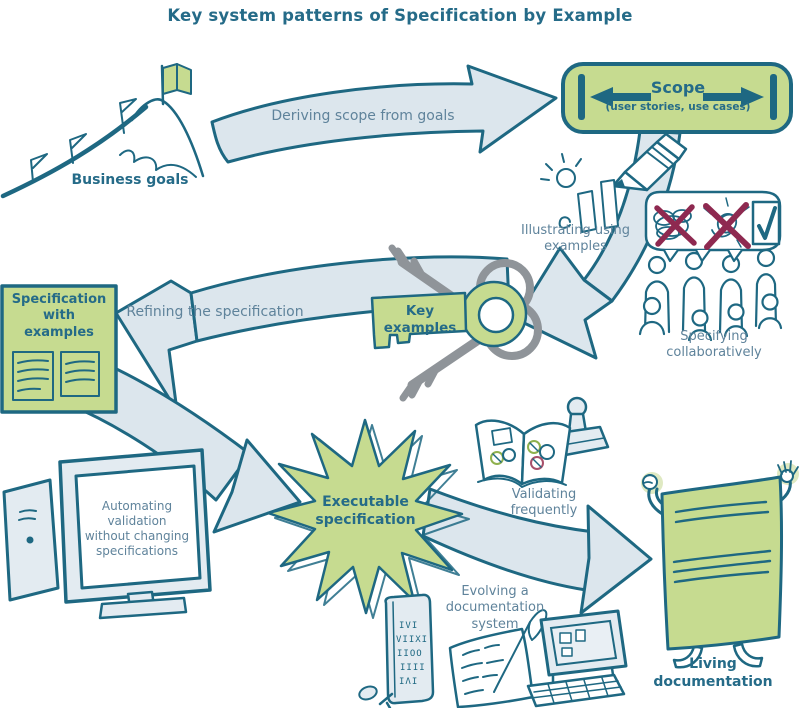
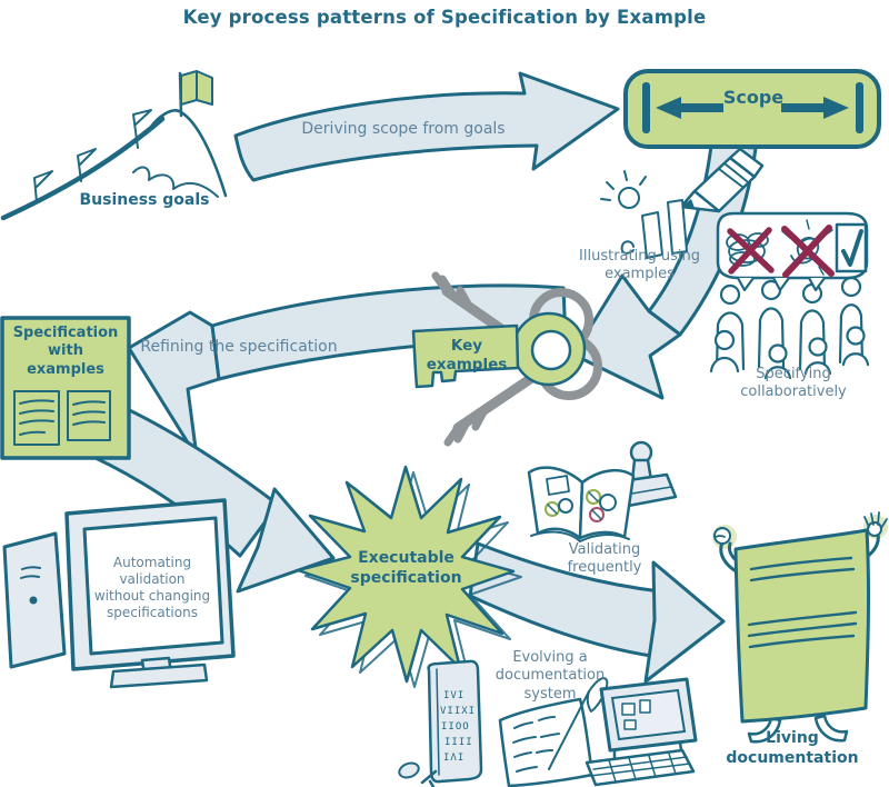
  IVI
  VIIXI
  IIOO
  IIII
  IΛI
- Key system patterns of Specification by Example
+ Key process patterns of Specification by Example
  Business goals
  Deriving scope from goals
  Scope
- (user stories, use cases)
  Illustrating using
  examples
  Specifying
  collaboratively
  Key examples
  Refining the specification
  Specification
  with
  examples
  Automating
  validation
  without changing
  specifications
  Executable
  specification
  Validating
  frequently
  Evolving a
  documentation
  system
  Living
  documentation
